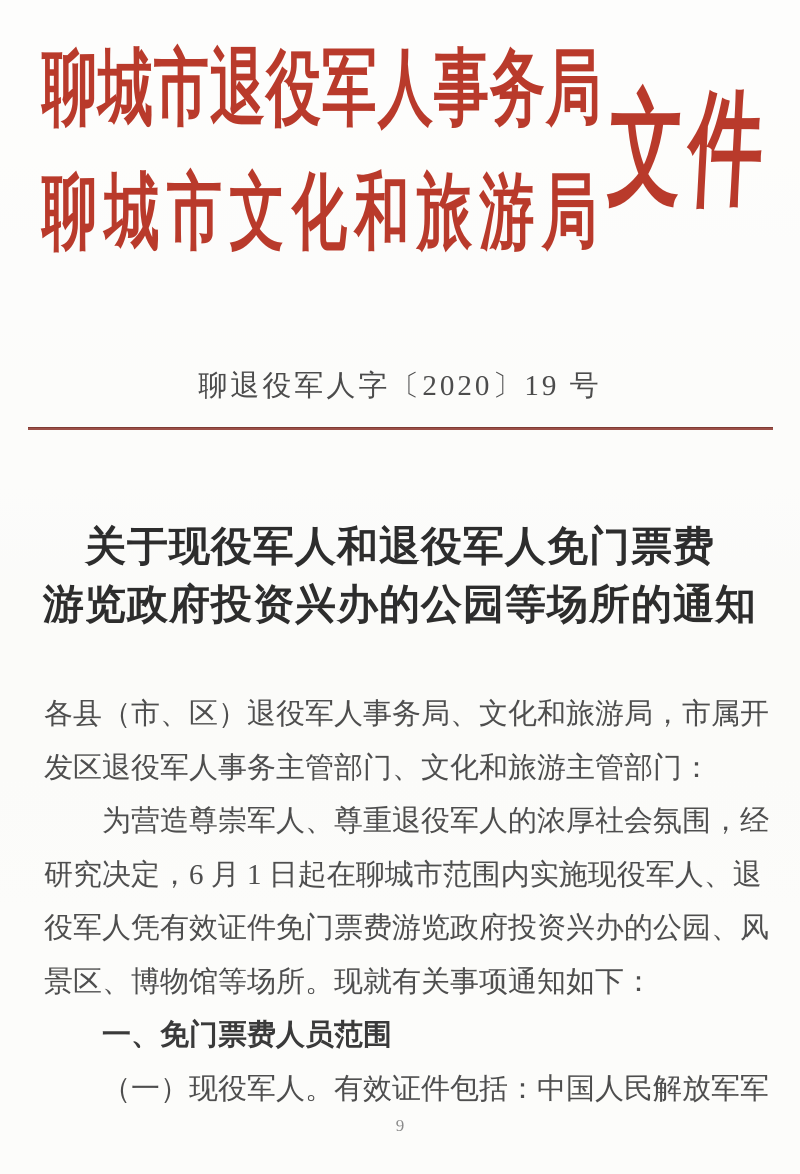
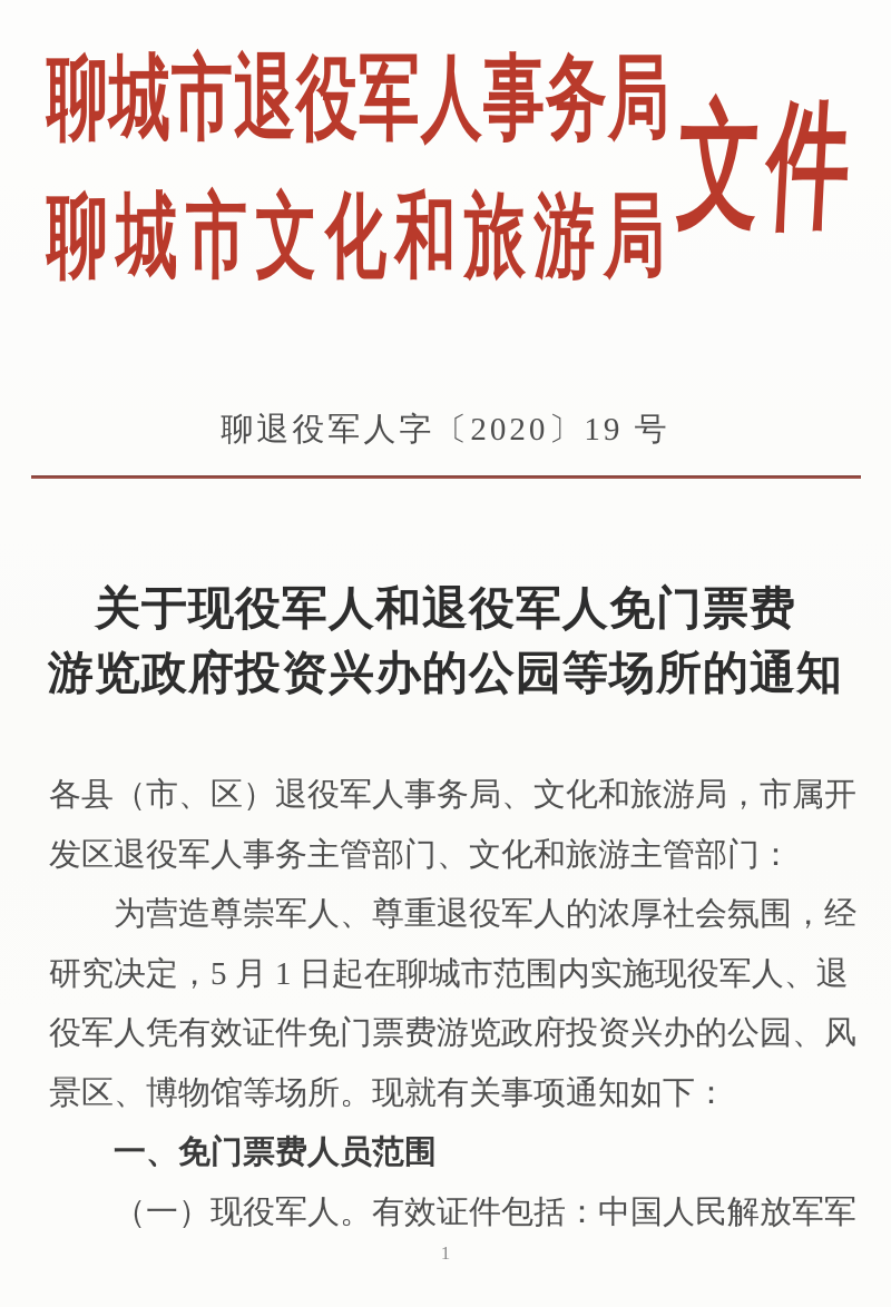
  聊城市退役军人事务局
  聊城市文化和旅游局
  聊退役军人字〔2020〕19 号
  关于现役军人和退役军人免门票费
  游览政府投资兴办的公园等场所的通知
  各县（市、区）退役军人事务局、文化和旅游局，市属开
  发区退役军人事务主管部门、文化和旅游主管部门：
  为营造尊崇军人、尊重退役军人的浓厚社会氛围，经
- 研究决定，6 月 1 日起在聊城市范围内实施现役军人、退
+ 研究决定，5 月 1 日起在聊城市范围内实施现役军人、退
  役军人凭有效证件免门票费游览政府投资兴办的公园、风
  景区、博物馆等场所。现就有关事项通知如下：
  一、免门票费人员范围
  （一）现役军人。有效证件包括：中国人民解放军军
- 9
+ 1
